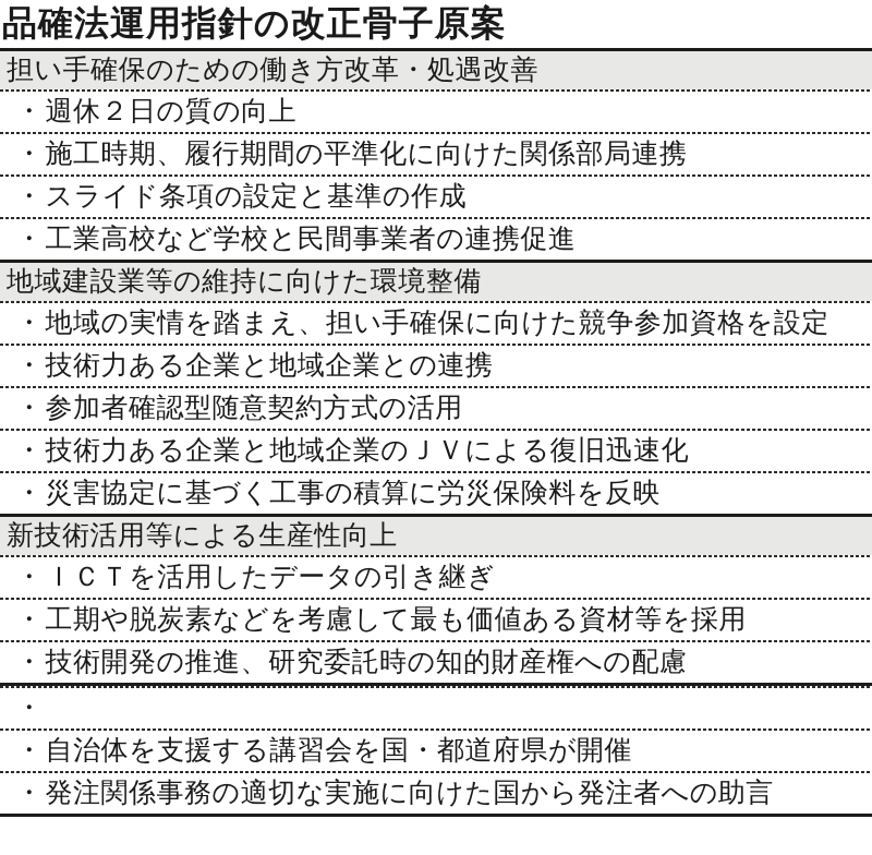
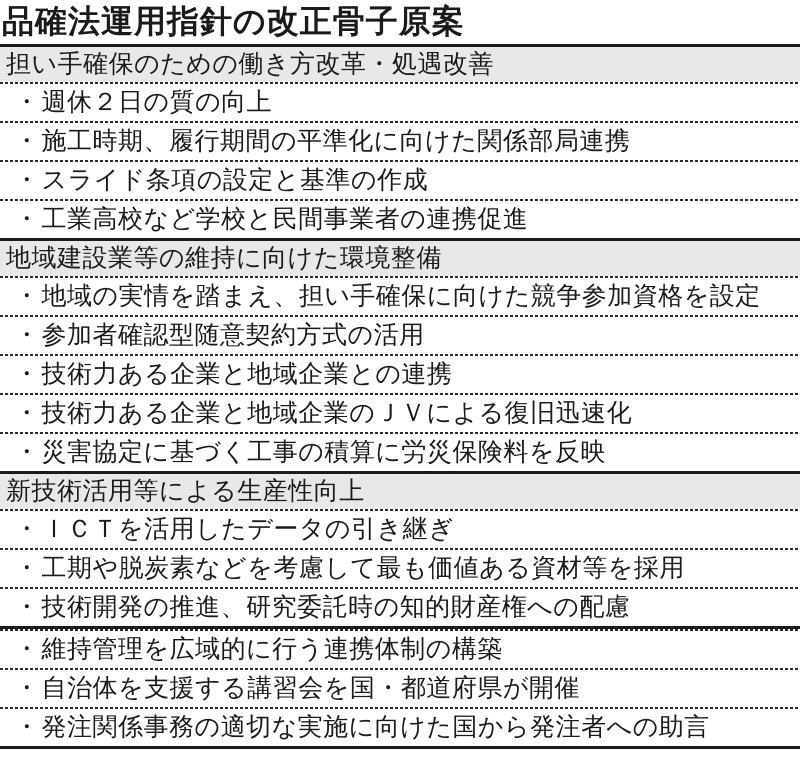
  品確法運用指針の改正骨子原案
  担い手確保のための働き方改革・処遇改善
  ・
  週休２日の質の向上
  ・
  施工時期、履行期間の平準化に向けた関係部局連携
  ・
  スライド条項の設定と基準の作成
  ・
  工業高校など学校と民間事業者の連携促進
  地域建設業等の維持に向けた環境整備
  ・
  地域の実情を踏まえ、担い手確保に向けた競争参加資格を設定
  ・
- 技術力ある企業と地域企業との連携
+ 参加者確認型随意契約方式の活用
  ・
- 参加者確認型随意契約方式の活用
+ 技術力ある企業と地域企業との連携
  ・
  技術力ある企業と地域企業のＪＶによる復旧迅速化
  ・
  災害協定に基づく工事の積算に労災保険料を反映
  新技術活用等による生産性向上
  ・
  ＩＣＴを活用したデータの引き継ぎ
  ・
  工期や脱炭素などを考慮して最も価値ある資材等を採用
  ・
  技術開発の推進、研究委託時の知的財産権への配慮
  ・
+ 維持管理を広域的に行う連携体制の構築
  ・
  自治体を支援する講習会を国・都道府県が開催
  ・
  発注関係事務の適切な実施に向けた国から発注者への助言
